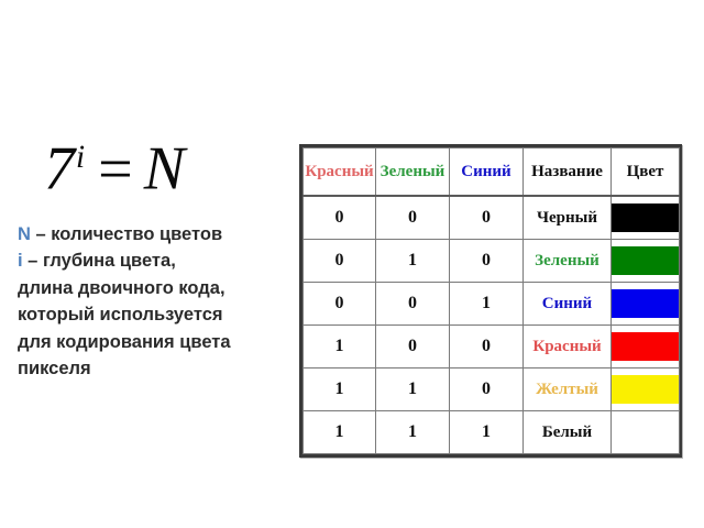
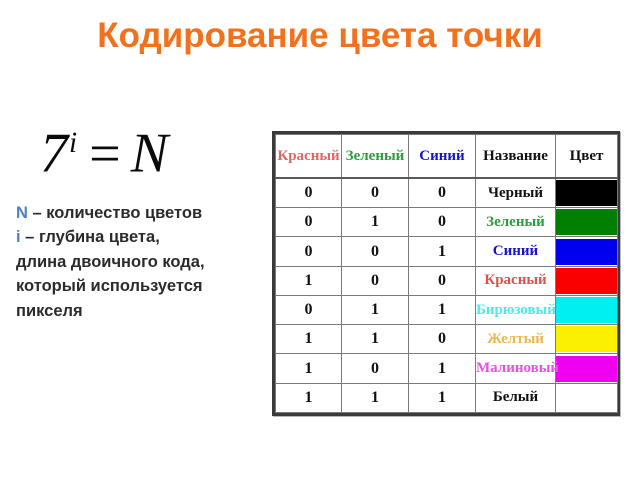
+ Кодирование цвета точки
  7i = N
  N – количество цветов
  i – глубина цвета,
  длина двоичного кода,
  который используется
- для кодирования цвета
  пикселя
  Красный	Зеленый	Синий	Название	Цвет
  0	0	0	Черный
  0	1	0	Зеленый
  0	0	1	Синий
  1	0	0	Красный
+ 0	1	1	Бирюзовый
  1	1	0	Желтый
+ 1	0	1	Малиновый
  1	1	1	Белый
